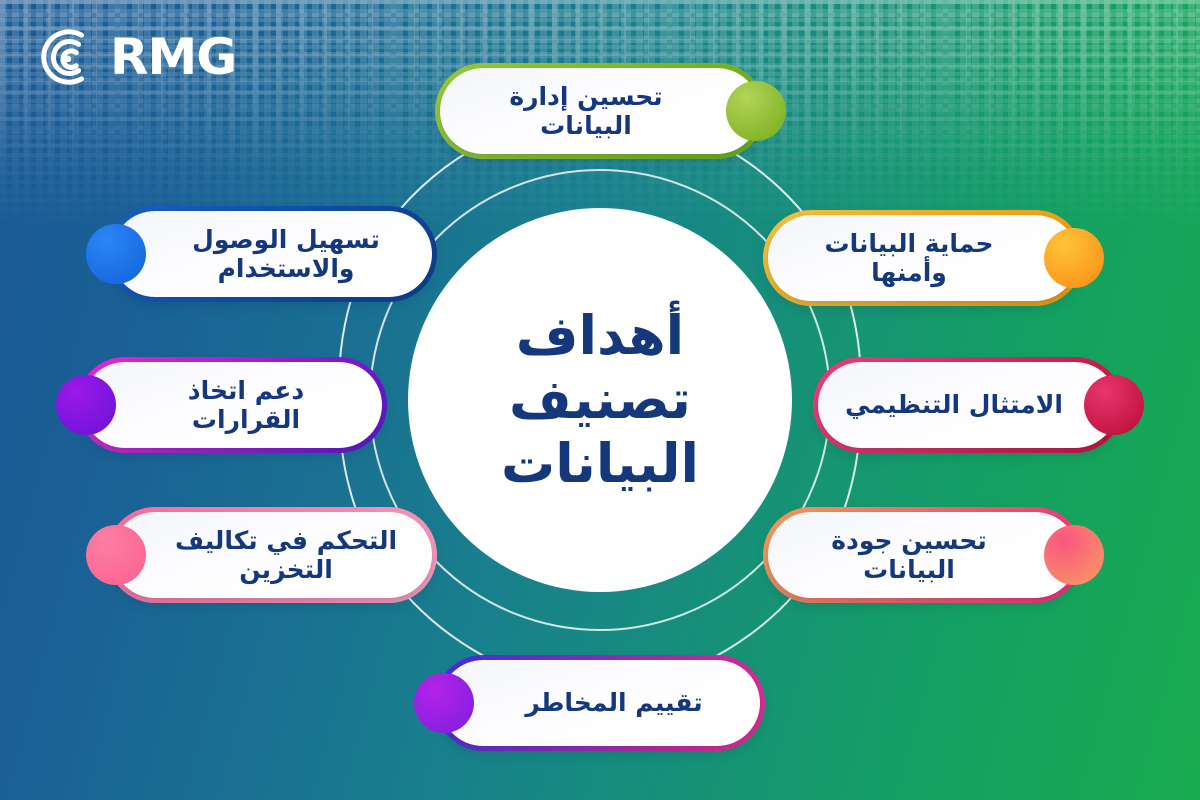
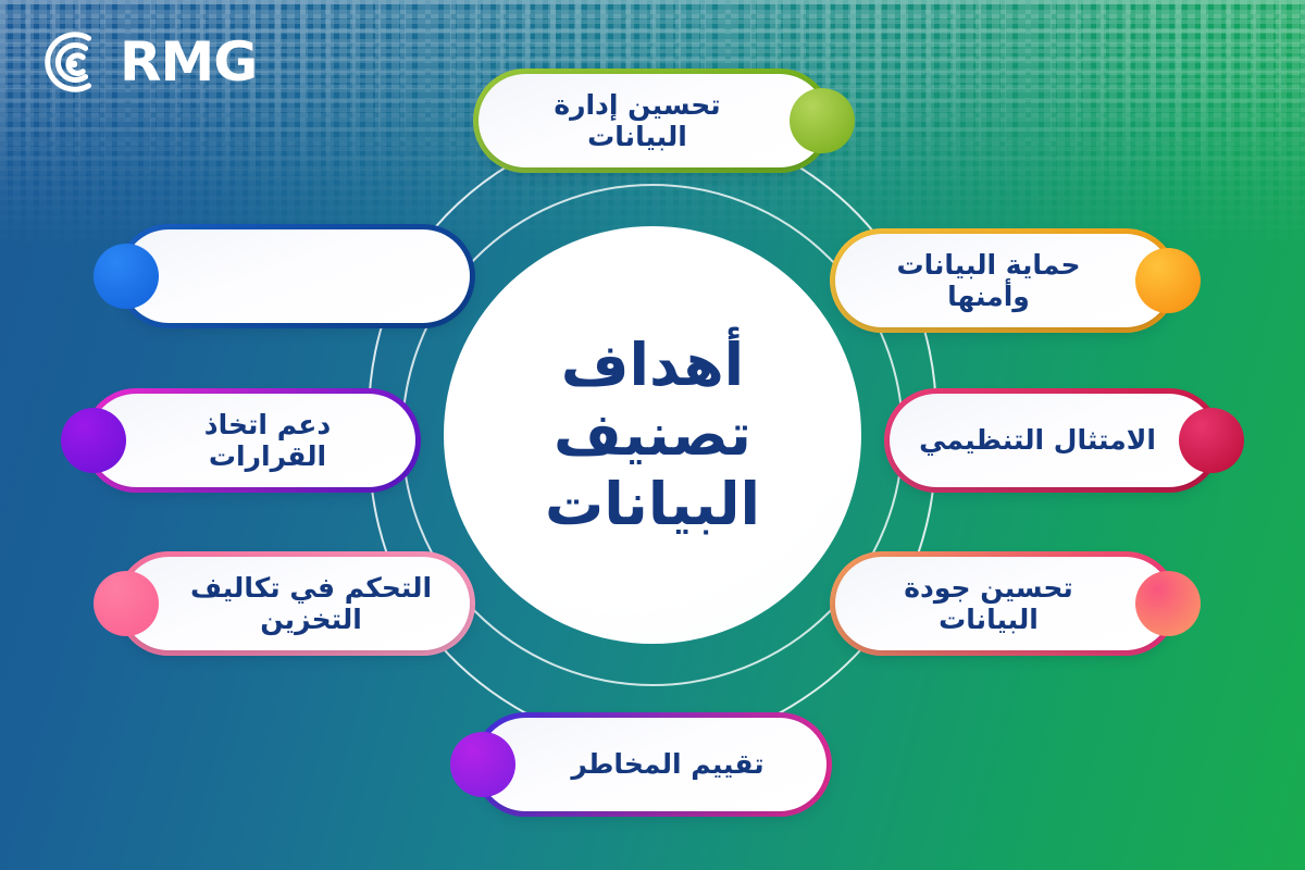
  RMG
  أهداف
  تصنيف
  البيانات
  تحسين إدارة البيانات
  حماية البيانات وأمنها
  الامتثال التنظيمي
  تحسين جودة البيانات
  تقييم المخاطر
  التحكم في تكاليف
  التخزين
  دعم اتخاذ القرارات
- تسهيل الوصول
- والاستخدام
